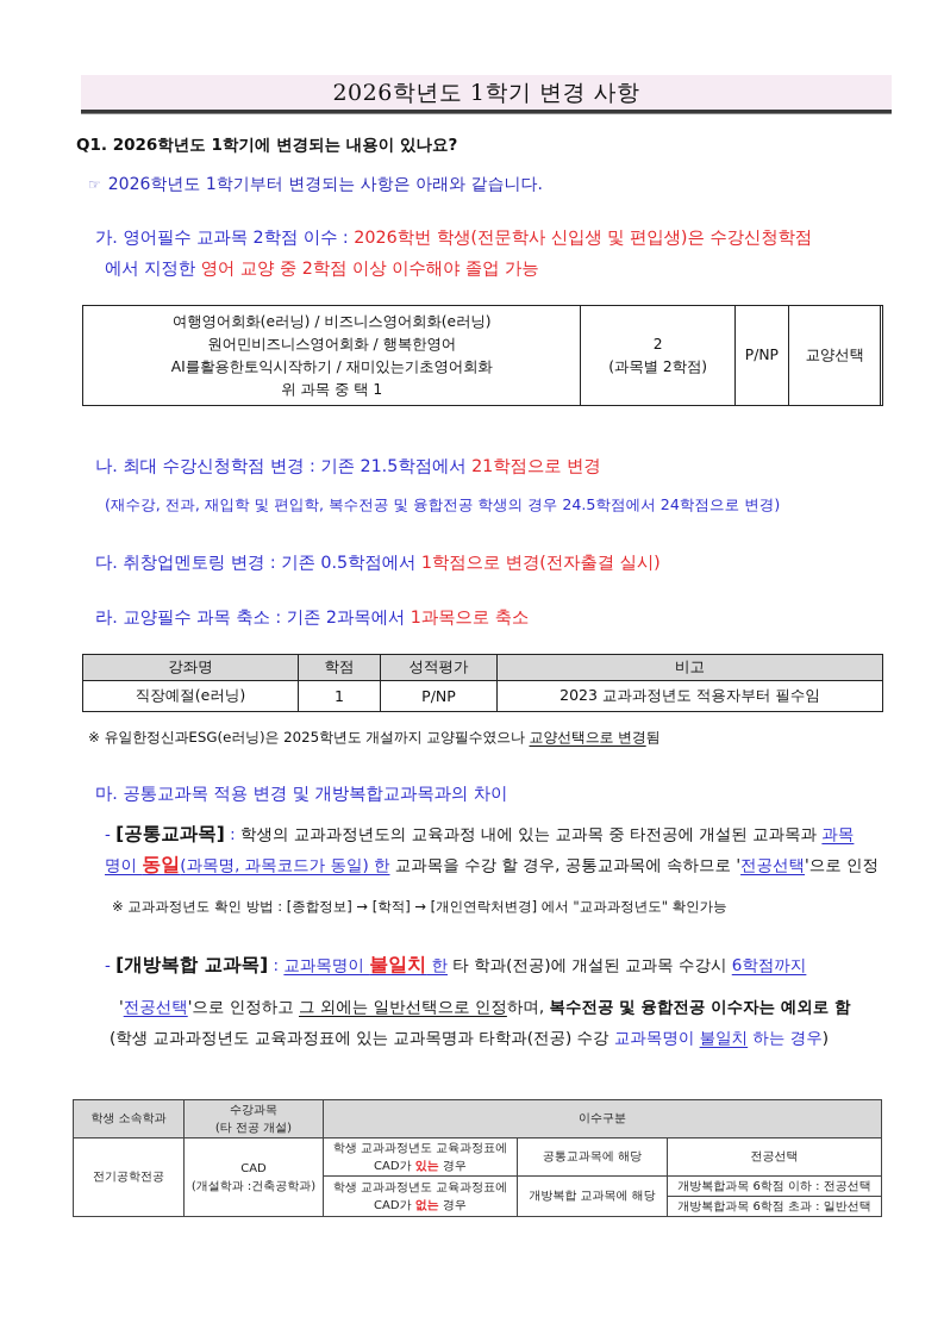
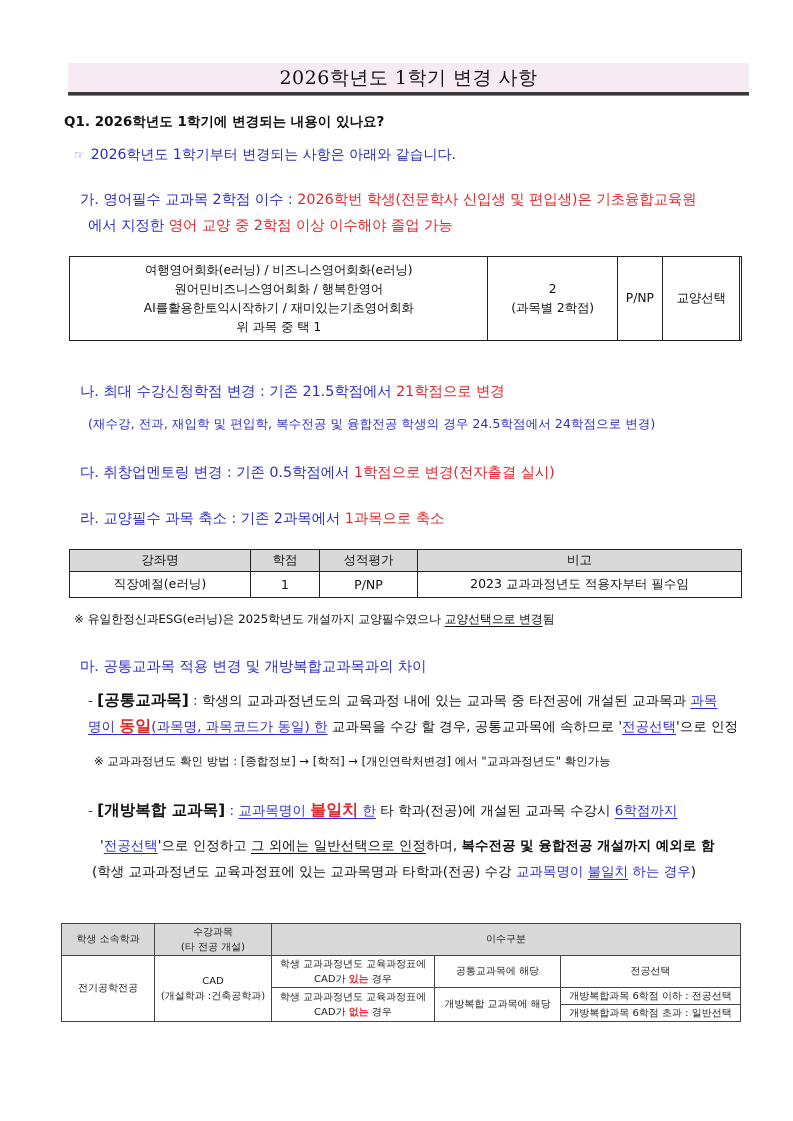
  2026학년도 1학기 변경 사항
  Q1. 2026학년도 1학기에 변경되는 내용이 있나요?
  ☞ 2026학년도 1학기부터 변경되는 사항은 아래와 같습니다.
- 가. 영어필수 교과목 2학점 이수 : 2026학번 학생(전문학사 신입생 및 편입생)은 수강신청학점
+ 가. 영어필수 교과목 2학점 이수 : 2026학번 학생(전문학사 신입생 및 편입생)은 기초융합교육원
  에서 지정한 영어 교양 중 2학점 이상 이수해야 졸업 가능
  여행영어회화(e러닝) / 비즈니스영어회화(e러닝) 원어민비즈니스영어회화 / 행복한영어 AI를활용한토익시작하기 / 재미있는기초영어회화 위 과목 중 택 1	2 (과목별 2학점)	P/NP	교양선택
  나. 최대 수강신청학점 변경 : 기존 21.5학점에서 21학점으로 변경
  (재수강, 전과, 재입학 및 편입학, 복수전공 및 융합전공 학생의 경우 24.5학점에서 24학점으로 변경)
  다. 취창업멘토링 변경 : 기존 0.5학점에서 1학점으로 변경(전자출결 실시)
  라. 교양필수 과목 축소 : 기존 2과목에서 1과목으로 축소
  강좌명	학점	성적평가	비고
  직장예절(e러닝)	1	P/NP	2023 교과과정년도 적용자부터 필수임
  ※ 유일한정신과ESG(e러닝)은 2025학년도 개설까지 교양필수였으나 교양선택으로 변경됨
  마. 공통교과목 적용 변경 및 개방복합교과목과의 차이
  - [공통교과목] : 학생의 교과과정년도의 교육과정 내에 있는 교과목 중 타전공에 개설된 교과목과 과목
  명이 동일(과목명, 과목코드가 동일) 한 교과목을 수강 할 경우, 공통교과목에 속하므로 '전공선택'으로 인정
  ※ 교과과정년도 확인 방법 : [종합정보] → [학적] → [개인연락처변경] 에서 "교과과정년도" 확인가능
  - [개방복합 교과목] : 교과목명이 불일치 한 타 학과(전공)에 개설된 교과목 수강시 6학점까지
- '전공선택'으로 인정하고 그 외에는 일반선택으로 인정하며, 복수전공 및 융합전공 이수자는 예외로 함
+ '전공선택'으로 인정하고 그 외에는 일반선택으로 인정하며, 복수전공 및 융합전공 개설까지 예외로 함
  (학생 교과과정년도 교육과정표에 있는 교과목명과 타학과(전공) 수강 교과목명이 불일치 하는 경우)
  학생 소속학과	수강과목 (타 전공 개설)	이수구분
  전기공학전공	CAD (개설학과 :건축공학과)	학생 교과과정년도 교육과정표에 CAD가 있는 경우	공통교과목에 해당	전공선택
  학생 교과과정년도 교육과정표에 CAD가 없는 경우	개방복합 교과목에 해당	개방복합과목 6학점 이하 : 전공선택
  개방복합과목 6학점 초과 : 일반선택
